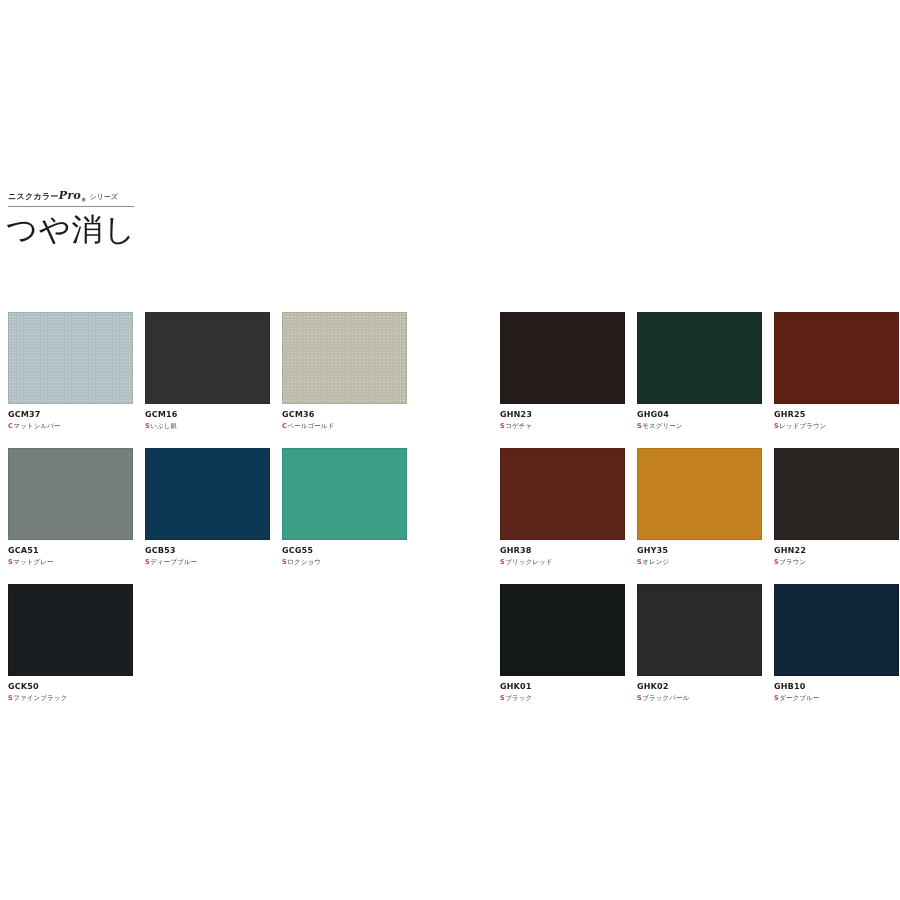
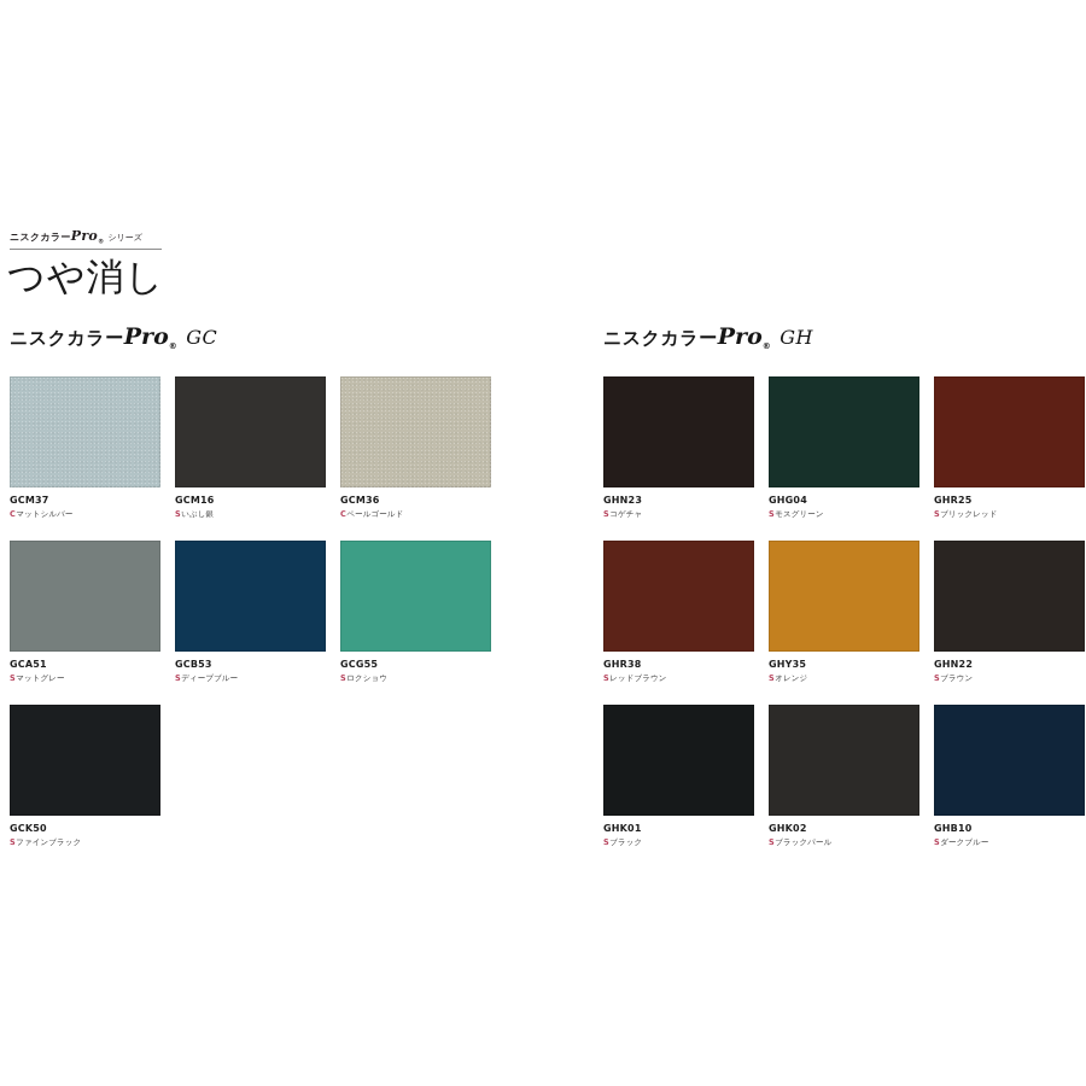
  ニスクカラーPro シリーズ
  つや消し
+ ニスクカラーPro®GC
  GCM37
  Cマットシルバー
  GCM16
  Sいぶし銀
  GCM36
  Cペールゴールド
  GCA51
  Sマットグレー
  GCB53
  Sディープブルー
  GCG55
  Sロクショウ
  GCK50
  Sファインブラック
+ ニスクカラーPro®GH
  GHN23
  Sコゲチャ
  GHG04
  Sモスグリーン
  GHR25
- Sレッドブラウン
+ Sブリックレッド
  GHR38
- Sブリックレッド
+ Sレッドブラウン
  GHY35
  Sオレンジ
  GHN22
  Sブラウン
  GHK01
  Sブラック
  GHK02
  Sブラックパール
  GHB10
  Sダークブルー
